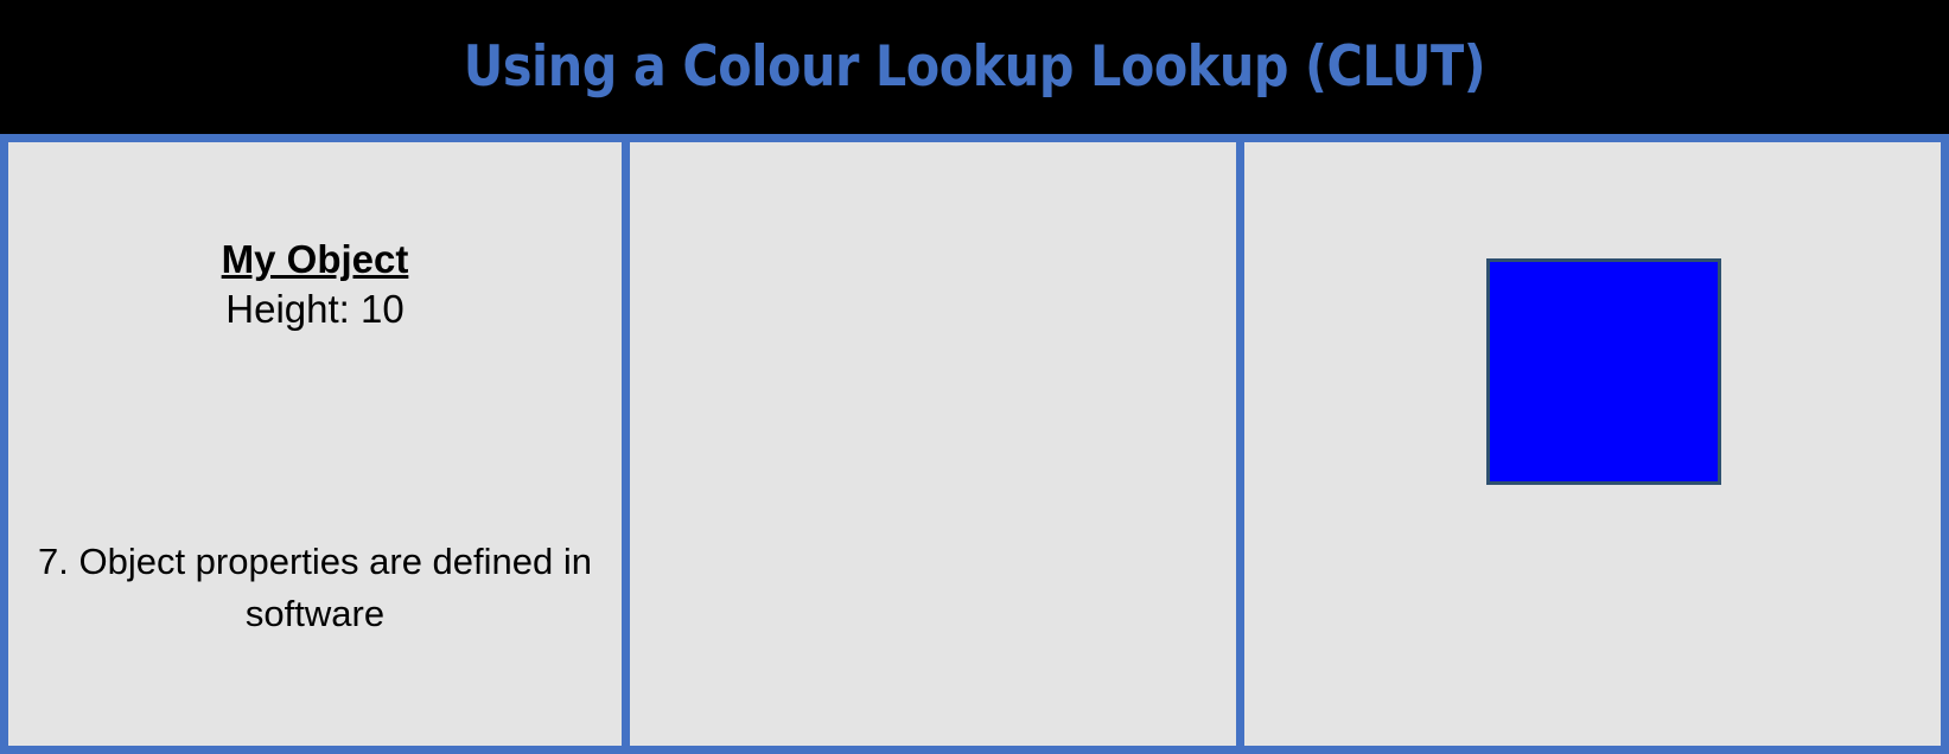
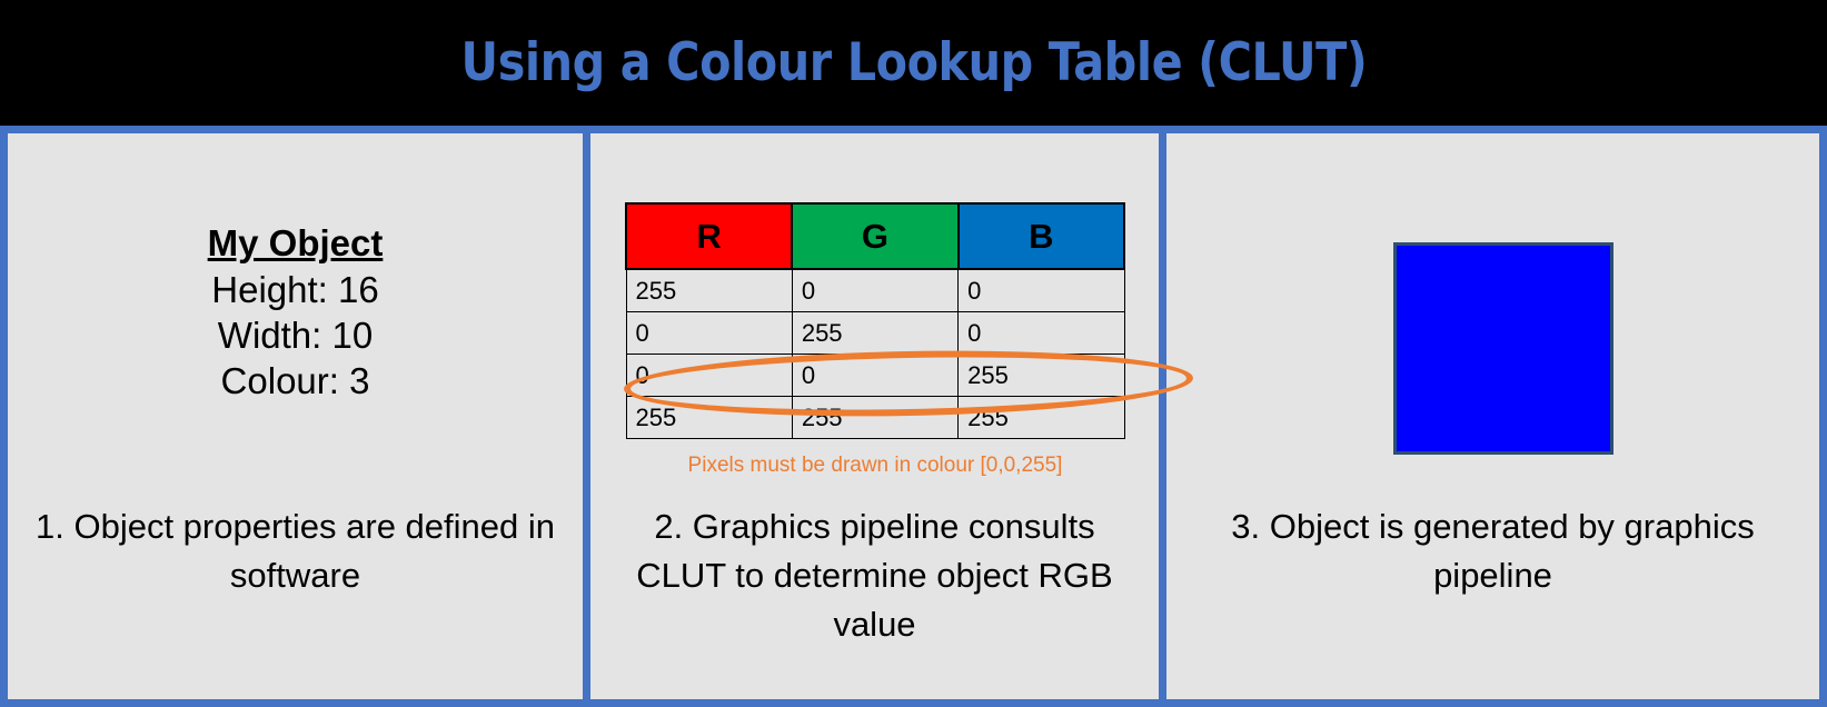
- Using a Colour Lookup Lookup (CLUT)
+ Using a Colour Lookup Table (CLUT)
  My Object
- Height: 10
+ Height: 16
+ Width: 10
+ Colour: 3
- 7. Object properties are defined in software
+ 1. Object properties are defined in software
+ R	G	B
+ 255	0	0
+ 0	255	0
+ 0	0	255
+ 255	255	255
+ Pixels must be drawn in colour [0,0,255]
+ 2. Graphics pipeline consults CLUT to determine object RGB value
+ 3. Object is generated by graphics pipeline
